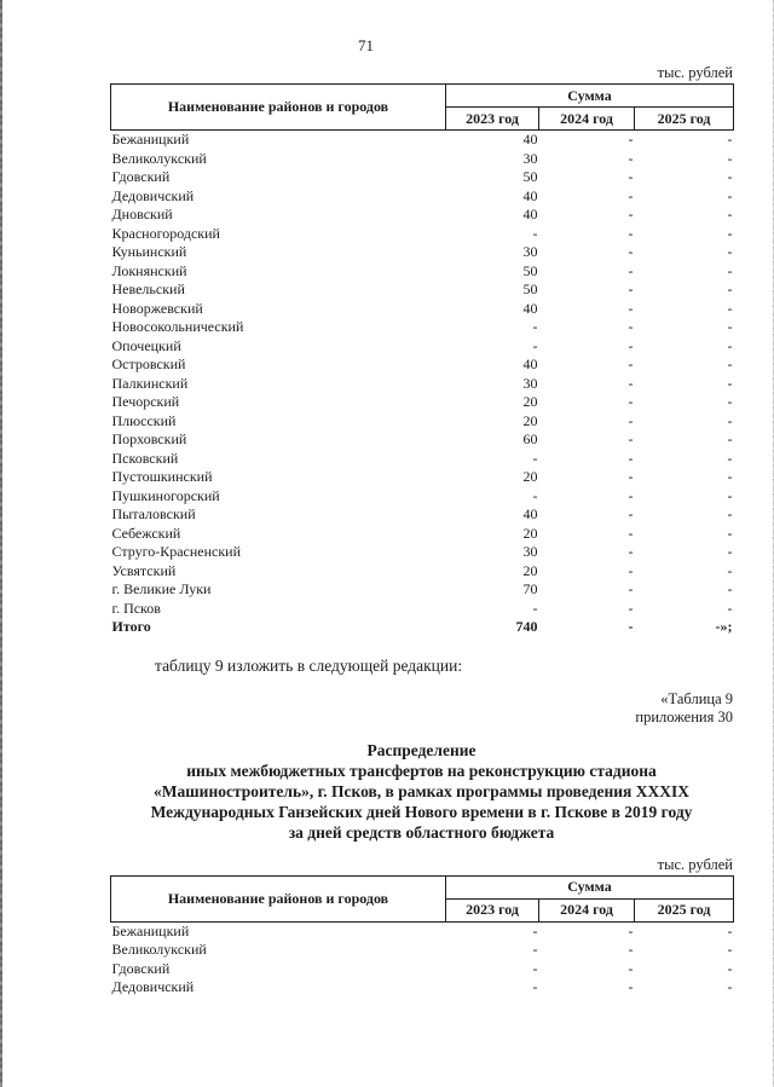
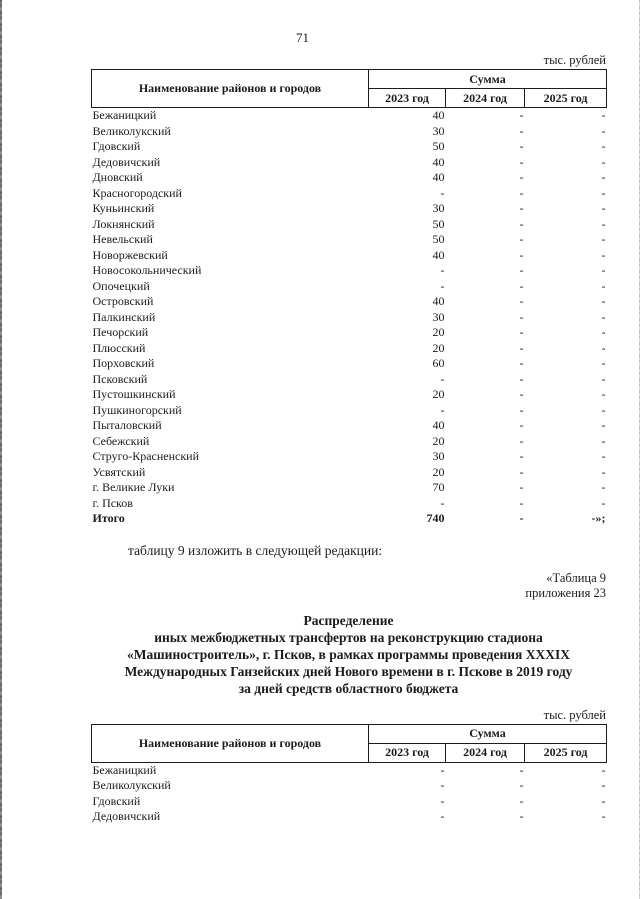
  71
  тыс. рублей
  Наименование районов и городов	Сумма
  2023 год	2024 год	2025 год
  Бежаницкий	40	-	-
  Великолукский	30	-	-
  Гдовский	50	-	-
  Дедовичский	40	-	-
  Дновский	40	-	-
  Красногородский	-	-	-
  Куньинский	30	-	-
  Локнянский	50	-	-
  Невельский	50	-	-
  Новоржевский	40	-	-
  Новосокольнический	-	-	-
  Опочецкий	-	-	-
  Островский	40	-	-
  Палкинский	30	-	-
  Печорский	20	-	-
  Плюсский	20	-	-
  Порховский	60	-	-
  Псковский	-	-	-
  Пустошкинский	20	-	-
  Пушкиногорский	-	-	-
  Пыталовский	40	-	-
  Себежский	20	-	-
  Струго-Красненский	30	-	-
  Усвятский	20	-	-
  г. Великие Луки	70	-	-
  г. Псков	-	-	-
  Итого	740	-	-»;
  таблицу 9 изложить в следующей редакции:
  «Таблица 9
- приложения 30
+ приложения 23
  Распределение
  иных межбюджетных трансфертов на реконструкцию стадиона
  «Машиностроитель», г. Псков, в рамках программы проведения XXXIX
  Международных Ганзейских дней Нового времени в г. Пскове в 2019 году
  за дней средств областного бюджета
  тыс. рублей
  Наименование районов и городов	Сумма
  2023 год	2024 год	2025 год
  Бежаницкий	-	-	-
  Великолукский	-	-	-
  Гдовский	-	-	-
  Дедовичский	-	-	-
